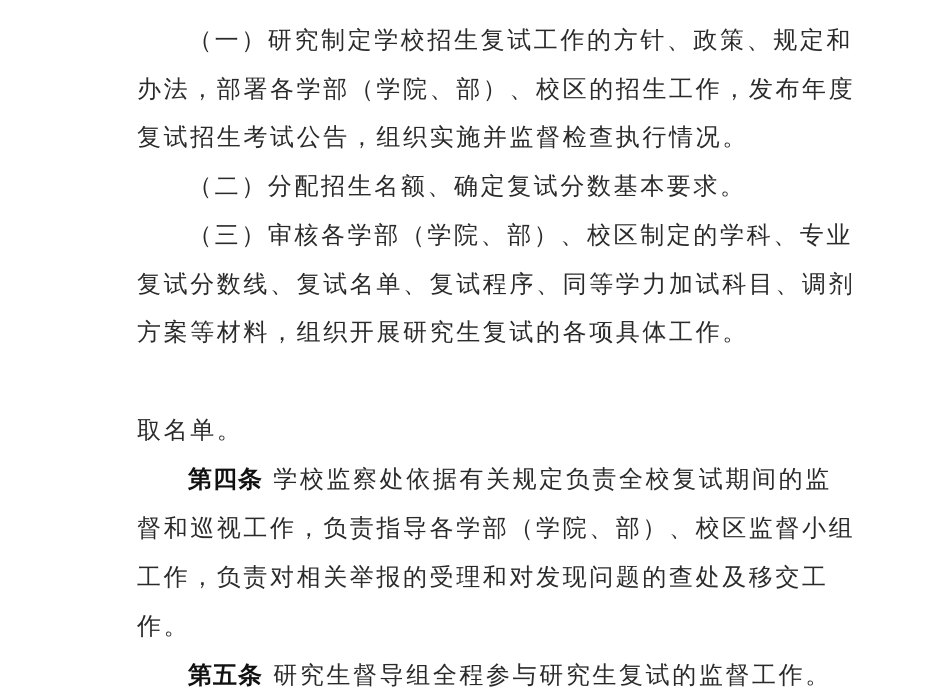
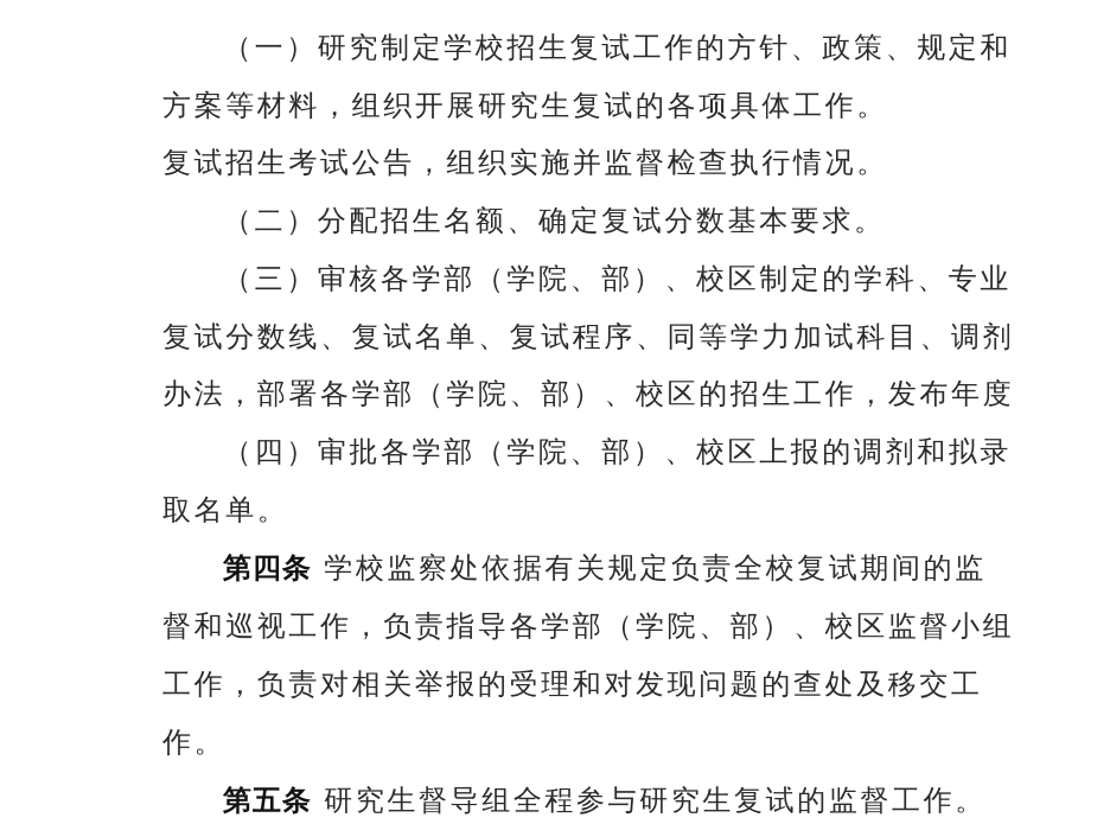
  （一）研究制定学校招生复试工作的方针、政策、规定和
- 办法，部署各学部（学院、部）、校区的招生工作，发布年度
+ 方案等材料，组织开展研究生复试的各项具体工作。
  复试招生考试公告，组织实施并监督检查执行情况。
  （二）分配招生名额、确定复试分数基本要求。
  （三）审核各学部（学院、部）、校区制定的学科、专业
  复试分数线、复试名单、复试程序、同等学力加试科目、调剂
- 方案等材料，组织开展研究生复试的各项具体工作。
+ 办法，部署各学部（学院、部）、校区的招生工作，发布年度
+ （四）审批各学部（学院、部）、校区上报的调剂和拟录
  取名单。
  第四条 学校监察处依据有关规定负责全校复试期间的监
  督和巡视工作，负责指导各学部（学院、部）、校区监督小组
  工作，负责对相关举报的受理和对发现问题的查处及移交工
  作。
  第五条 研究生督导组全程参与研究生复试的监督工作。
